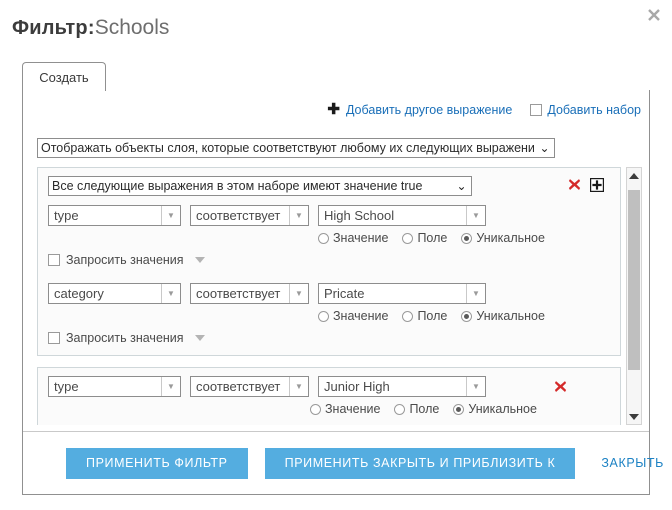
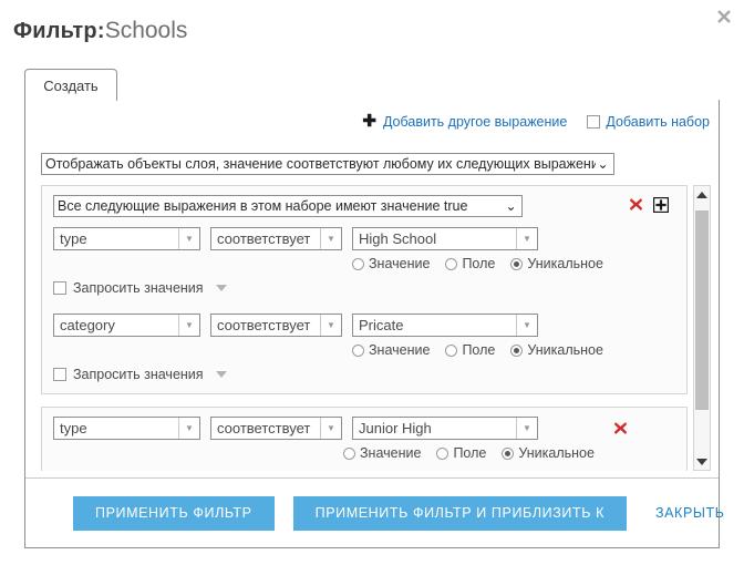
  Фильтр:Schools
  Создать
  ✚
  Добавить другое выражение
  Добавить набор
- Отображать объекты слоя, которые соответствуют любому их следующих выражени
+ Отображать объекты слоя, значение соответствуют любому их следующих выражени
  ⌄
  Все следующие выражения в этом наборе имеют значение true
  ⌄
  type
  ▼
  соответствует
  ▼
  High School
  ▼
  Значение
  Поле
  Уникальное
  Запросить значения
  category
  ▼
  соответствует
  ▼
  Pricate
  ▼
  Значение
  Поле
  Уникальное
  Запросить значения
  type
  ▼
  соответствует
  ▼
  Junior High
  ▼
  Значение
  Поле
  Уникальное
  ПРИМЕНИТЬ ФИЛЬТР
- ПРИМЕНИТЬ ЗАКРЫТЬ И ПРИБЛИЗИТЬ К
+ ПРИМЕНИТЬ ФИЛЬТР И ПРИБЛИЗИТЬ К
  ЗАКРЫТЬ
